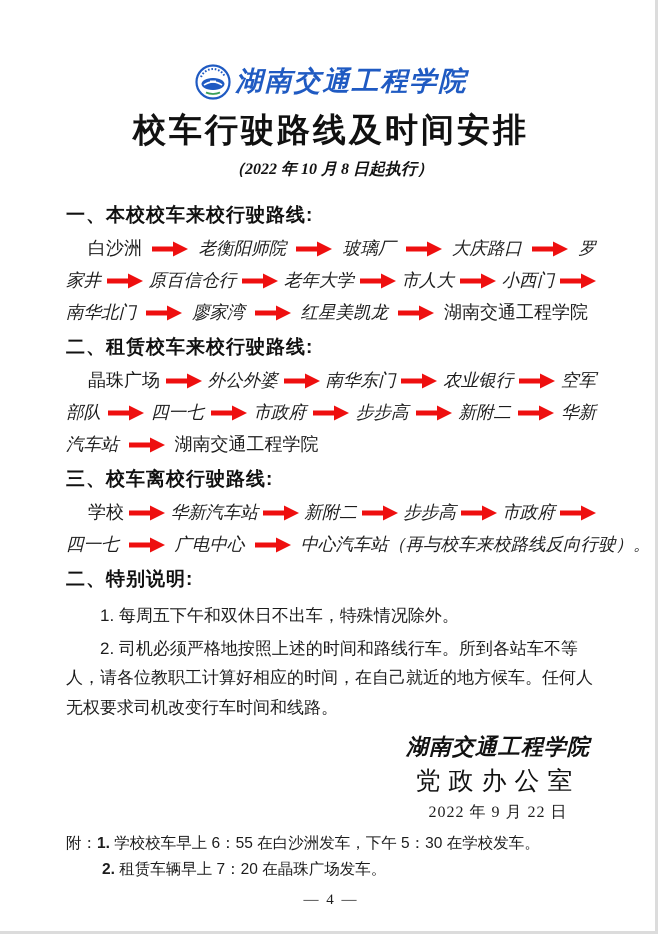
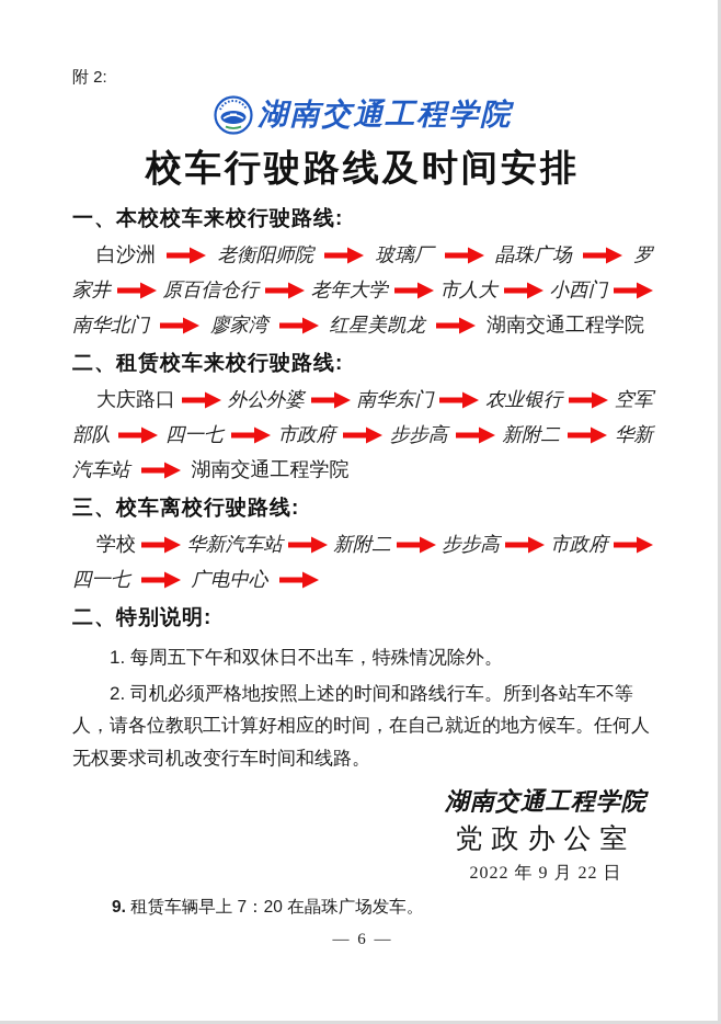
+ 附 2:
  湖南交通工程学院
  校车行驶路线及时间安排
- （2022 年 10 月 8 日起执行）
  一、本校校车来校行驶路线:
  白沙洲
  老衡阳师院
  玻璃厂
- 大庆路口
+ 晶珠广场
  罗
  家井
  原百信仓行
  老年大学
  市人大
  小西门
  南华北门
  廖家湾
  红星美凯龙
  湖南交通工程学院
  二、租赁校车来校行驶路线:
- 晶珠广场
+ 大庆路口
  外公外婆
  南华东门
  农业银行
  空军
  部队
  四一七
  市政府
  步步高
  新附二
  华新
  汽车站
  湖南交通工程学院
  三、校车离校行驶路线:
  学校
  华新汽车站
  新附二
  步步高
  市政府
  四一七
  广电中心
- 中心汽车站（再与校车来校路线反向行驶）。
  二、特别说明:
  1. 每周五下午和双休日不出车，特殊情况除外。
  2. 司机必须严格地按照上述的时间和路线行车。所到各站车不等人，请各位教职工计算好相应的时间，在自己就近的地方候车。任何人无权要求司机改变行车时间和线路。
  湖南交通工程学院
  党政办公室
  2022 年 9 月 22 日
- 附：1. 学校校车早上 6：55 在白沙洲发车，下午 5：30 在学校发车。
- 2. 租赁车辆早上 7：20 在晶珠广场发车。
+ 9. 租赁车辆早上 7：20 在晶珠广场发车。
- — 4 —
+ — 6 —
